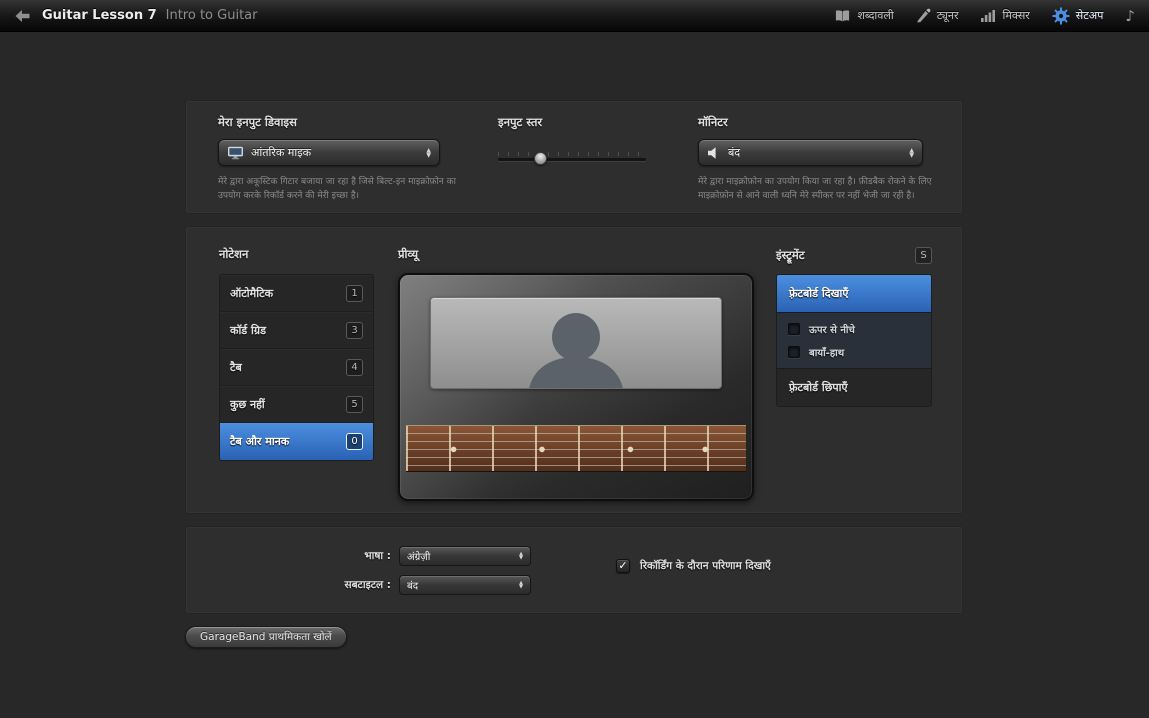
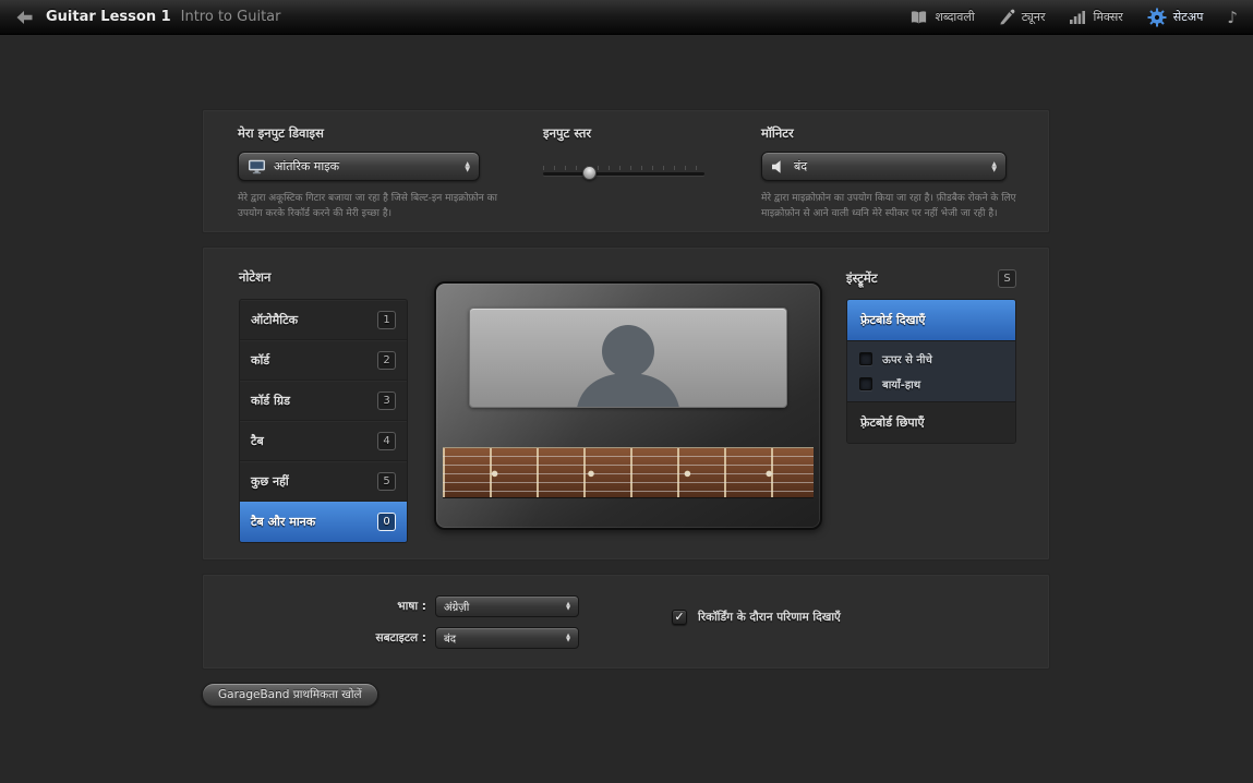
- Guitar Lesson 7
+ Guitar Lesson 1
  Intro to Guitar
  शब्दावली
  ट्यूनर
  मिक्सर
  सेटअप
  ♪
  मेरा इनपुट डिवाइस
  आंतरिक माइक
  मेरे द्वारा अकूस्टिक गिटार बजाया जा रहा है जिसे बिल्ट-इन माइक्रोफ़ोन का उपयोग करके रिकॉर्ड करने की मेरी इच्छा है।
  इनपुट स्तर
  मॉनिटर
  बंद
  मेरे द्वारा माइक्रोफ़ोन का उपयोग किया जा रहा है। फ़ीडबैक रोकने के लिए माइक्रोफ़ोन से आने वाली ध्वनि मेरे स्पीकर पर नहीं भेजी जा रही है।
  नोटेशन
  ऑटोमैटिक
  1
+ कॉर्ड
+ 2
  कॉर्ड ग्रिड
  3
  टैब
  4
  कुछ नहीं
  5
  टैब और मानक
  0
- प्रीव्यू
  इंस्ट्रूमेंट
  S
  फ़्रेटबोर्ड दिखाएँ
  ऊपर से नीचे
  बायाँ-हाथ
  फ़्रेटबोर्ड छिपाएँ
  भाषा :
  अंग्रेज़ी
  सबटाइटल :
  बंद
  रिकॉर्डिंग के दौरान परिणाम दिखाएँ
  GarageBand प्राथमिकता खोलें
